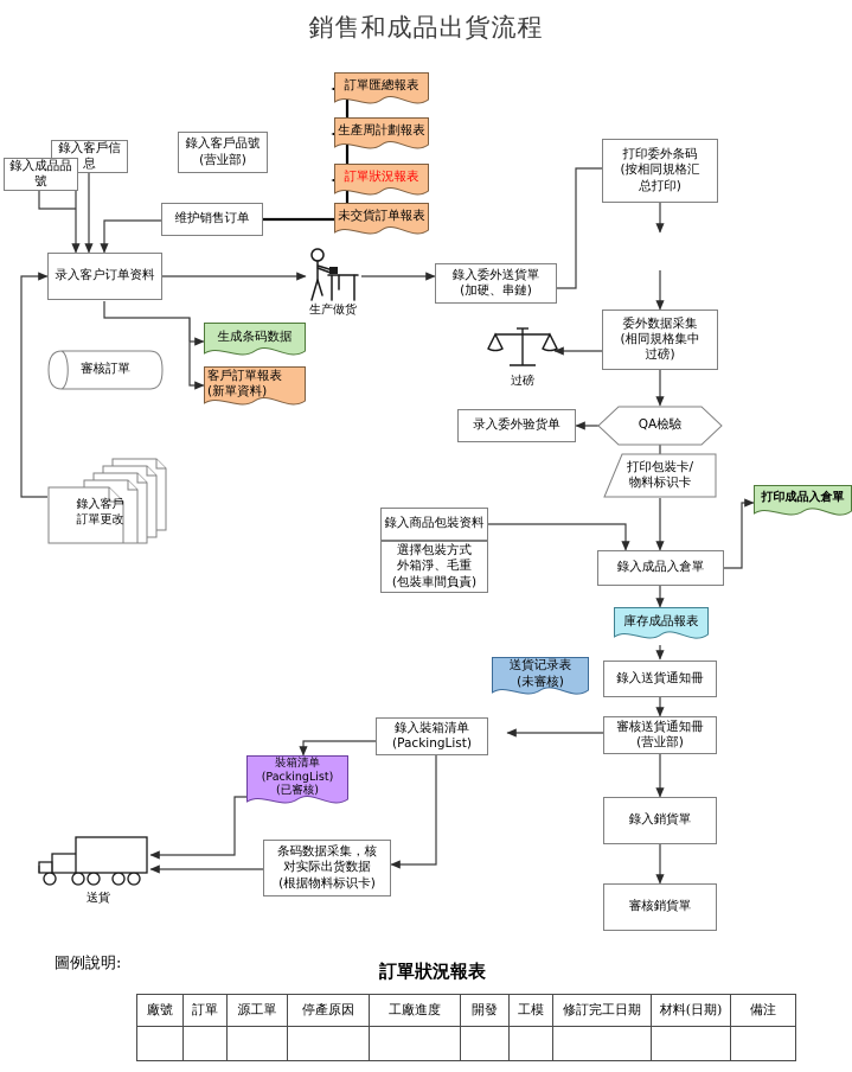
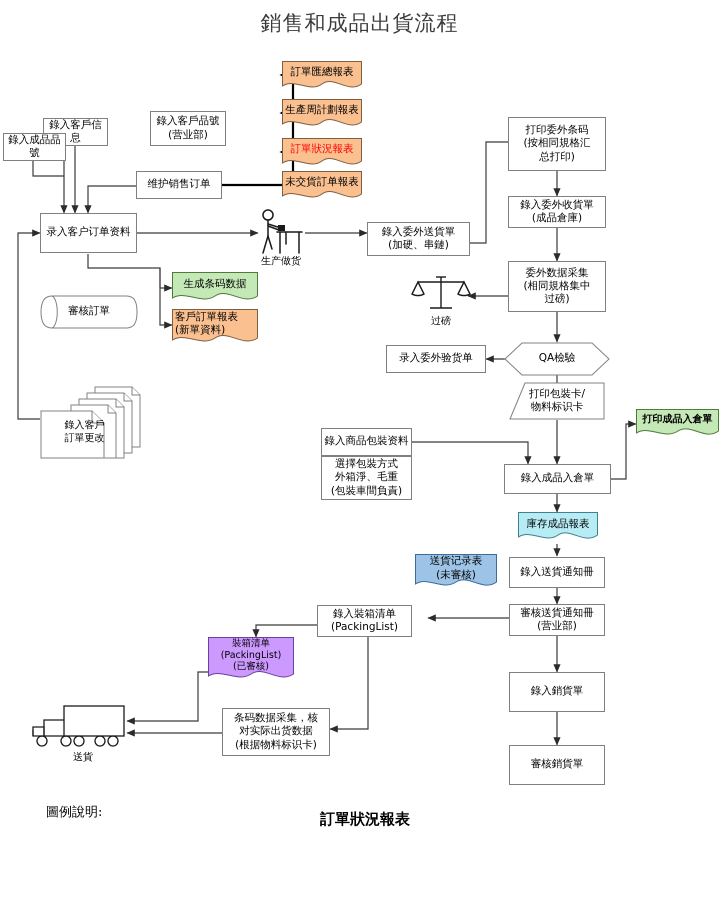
  銷售和成品出貨流程
  錄入客戶信息
  錄入成品品號
  錄入客戶品號
  (营业部)
  维护销售订单
  訂單匯總報表
  生產周計劃報表
  訂單狀況報表
  未交貨訂单報表
  录入客户订单资料
  審核訂單
  錄入客戶
  訂單更改
  生成条码数据
  客戶訂單報表
  (新單資料)
  生产做货
  錄入委外送貨單
  (加硬、串鏈)
  打印委外条码
  (按相同規格汇
  总打印)
+ 錄入委外收貨單
+ (成品倉庫)
  委外数据采集
  (相同規格集中
  过磅)
  过磅
  QA檢驗
  录入委外验货单
  打印包裝卡/
  物料标识卡
  錄入商品包裝资料
  選擇包裝方式
  外箱淨、毛重
  (包裝車間負責)
  錄入成品入倉單
  打印成品入倉單
  庫存成品報表
  錄入送貨通知冊
  送貨记录表
  (未審核)
  審核送貨通知冊
  (营业部)
  錄入銷貨單
  審核銷貨單
  錄入裝箱清单
  (PackingList)
  裝箱清单
  (PackingList)
  (已審核)
  条码数据采集，核
  对实际出货数据
  (根据物料标识卡)
  送貨
  圖例說明:
  訂單狀況報表
- 廠號	訂單	源工單	停產原因	工廠進度	開發	工模	修訂完工日期	材料(日期)	備注
